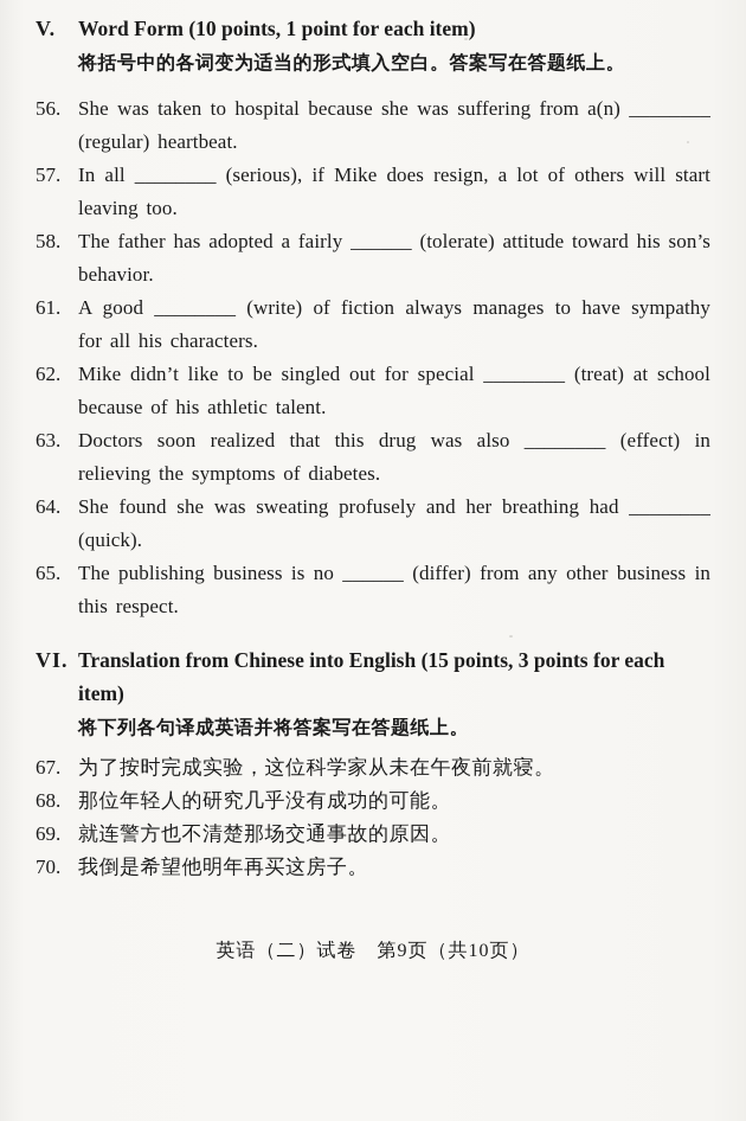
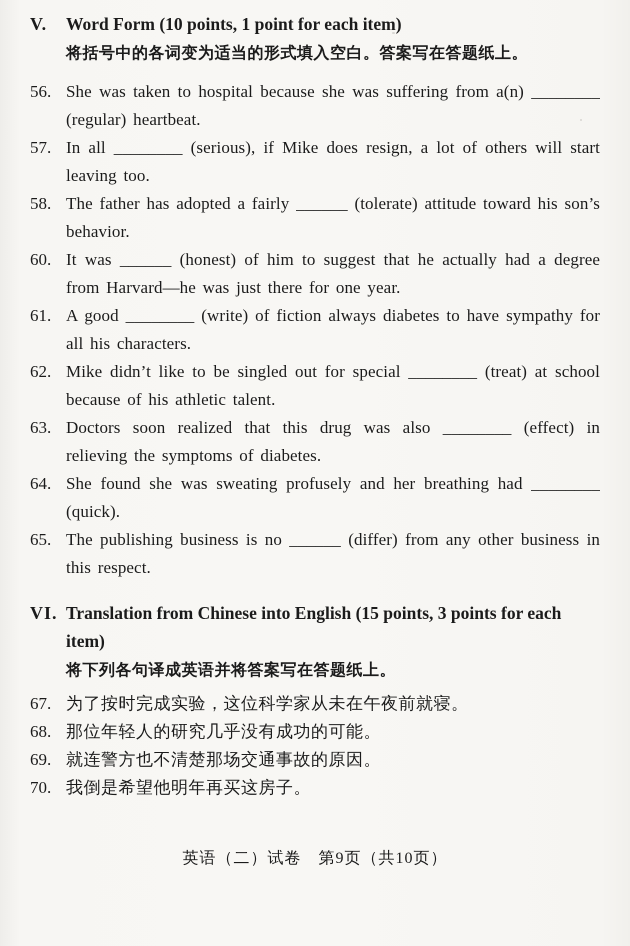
  V.
  Word Form (10 points, 1 point for each item)
  将括号中的各词变为适当的形式填入空白。答案写在答题纸上。
  56.
  She was taken to hospital because she was suffering from a(n) ________ (regular) heartbeat.
  57.
  In all ________ (serious), if Mike does resign, a lot of others will start leaving too.
  58.
  The father has adopted a fairly ______ (tolerate) attitude toward his son’s behavior.
+ 60.
+ It was ______ (honest) of him to suggest that he actually had a degree from Harvard—he was just there for one year.
  61.
- A good ________ (write) of fiction always manages to have sympathy for all his characters.
+ A good ________ (write) of fiction always diabetes to have sympathy for all his characters.
  62.
  Mike didn’t like to be singled out for special ________ (treat) at school because of his athletic talent.
  63.
  Doctors soon realized that this drug was also ________ (effect) in relieving the symptoms of diabetes.
  64.
  She found she was sweating profusely and her breathing had ________ (quick).
  65.
  The publishing business is no ______ (differ) from any other business in this respect.
  VI.
  Translation from Chinese into English (15 points, 3 points for each item)
  将下列各句译成英语并将答案写在答题纸上。
  67.
  为了按时完成实验，这位科学家从未在午夜前就寝。
  68.
  那位年轻人的研究几乎没有成功的可能。
  69.
  就连警方也不清楚那场交通事故的原因。
  70.
  我倒是希望他明年再买这房子。
  英语（二）试卷 第9页（共10页）
